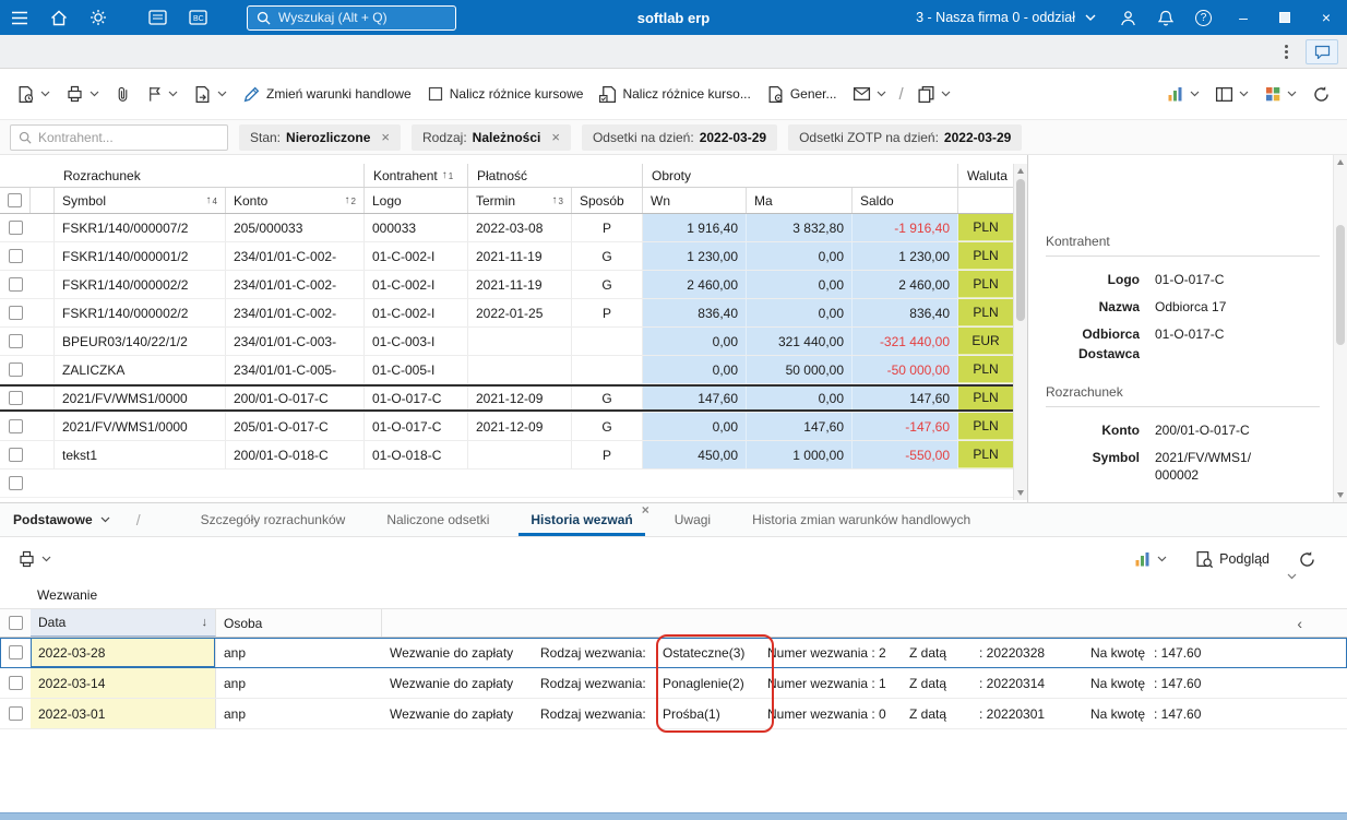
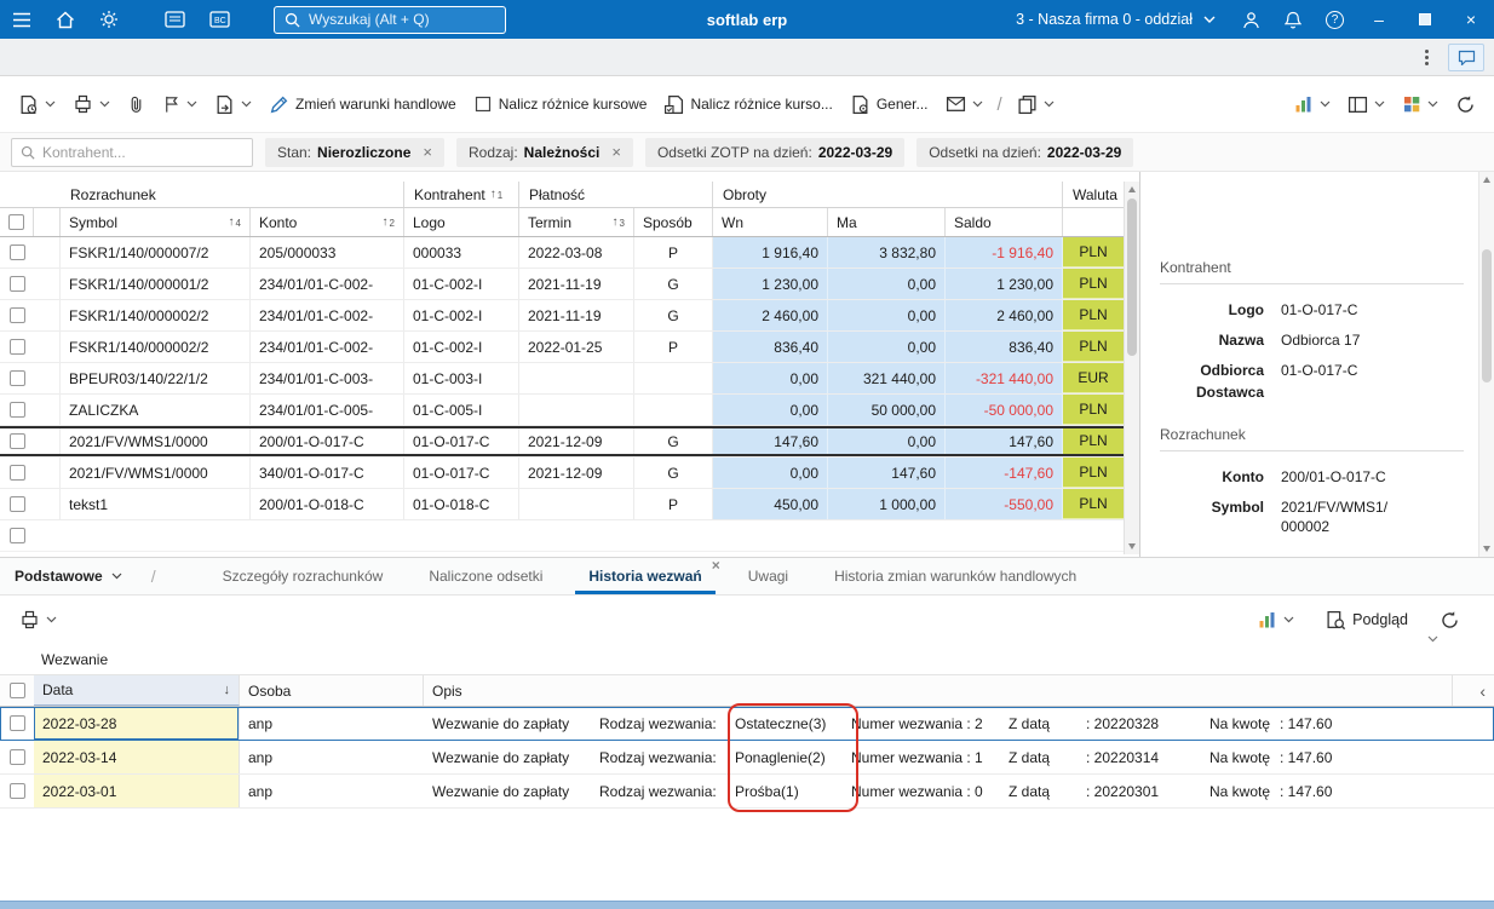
  Wyszukaj (Alt + Q)
  softlab erp
  3 - Nasza firma 0 - oddział
  ?
  –
  ×
  Zmień warunki handlowe
  Nalicz różnice kursowe
  Nalicz różnice kurso...
  Gener...
  /
  Kontrahent...
  Stan:
  Nierozliczone
  ×
  Rodzaj:
  Należności
  ×
- Odsetki na dzień:
+ Odsetki ZOTP na dzień:
  2022-03-29
- Odsetki ZOTP na dzień:
+ Odsetki na dzień:
  2022-03-29
  Rozrachunek
  Kontrahent
  ↑
  1
  Płatność
  Obroty
  Waluta
  Symbol
  ↑
  4
  Konto
  ↑
  2
  Logo
  Termin
  ↑
  3
  Sposób
  Wn
  Ma
  Saldo
  FSKR1/140/000007/2
  205/000033
  000033
  2022-03-08
  P
  1 916,40
  3 832,80
  -1 916,40
  PLN
  FSKR1/140/000001/2
  234/01/01-C-002-
  01-C-002-I
  2021-11-19
  G
  1 230,00
  0,00
  1 230,00
  PLN
  FSKR1/140/000002/2
  234/01/01-C-002-
  01-C-002-I
  2021-11-19
  G
  2 460,00
  0,00
  2 460,00
  PLN
  FSKR1/140/000002/2
  234/01/01-C-002-
  01-C-002-I
  2022-01-25
  P
  836,40
  0,00
  836,40
  PLN
  BPEUR03/140/22/1/2
  234/01/01-C-003-
  01-C-003-I
  0,00
  321 440,00
  -321 440,00
  EUR
  ZALICZKA
  234/01/01-C-005-
  01-C-005-I
  0,00
  50 000,00
  -50 000,00
  PLN
  2021/FV/WMS1/0000
  200/01-O-017-C
  01-O-017-C
  2021-12-09
  G
  147,60
  0,00
  147,60
  PLN
  2021/FV/WMS1/0000
- 205/01-O-017-C
+ 340/01-O-017-C
  01-O-017-C
  2021-12-09
  G
  0,00
  147,60
  -147,60
  PLN
  tekst1
  200/01-O-018-C
  01-O-018-C
  P
  450,00
  1 000,00
  -550,00
  PLN
  Kontrahent
  Logo
  01-O-017-C
  Nazwa
  Odbiorca 17
  Odbiorca
  01-O-017-C
  Dostawca
  Rozrachunek
  Konto
  200/01-O-017-C
  Symbol
  2021/FV/WMS1/000002
  Podstawowe
  /
  Szczegóły rozrachunków
  Naliczone odsetki
  Historia wezwań
  ×
  Uwagi
  Historia zmian warunków handlowych
  Podgląd
  Wezwanie
  Data
  ↓
  Osoba
+ Opis
  ‹
  2022-03-28
  anp
  Wezwanie do zapłaty
  Rodzaj wezwania:
  Ostateczne(3)
  Numer wezwania : 2
  Z datą
  : 20220328
  Na kwotę
  : 147.60
  2022-03-14
  anp
  Wezwanie do zapłaty
  Rodzaj wezwania:
  Ponaglenie(2)
  Numer wezwania : 1
  Z datą
  : 20220314
  Na kwotę
  : 147.60
  2022-03-01
  anp
  Wezwanie do zapłaty
  Rodzaj wezwania:
  Prośba(1)
  Numer wezwania : 0
  Z datą
  : 20220301
  Na kwotę
  : 147.60
